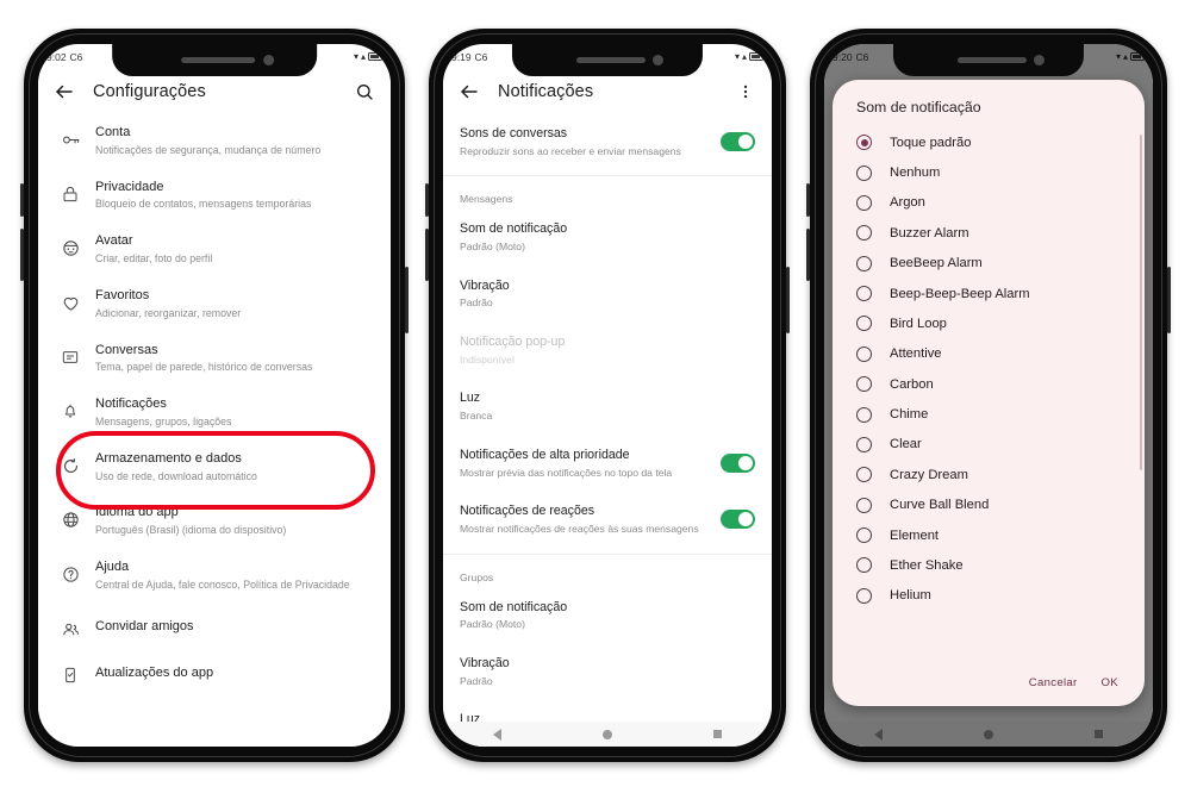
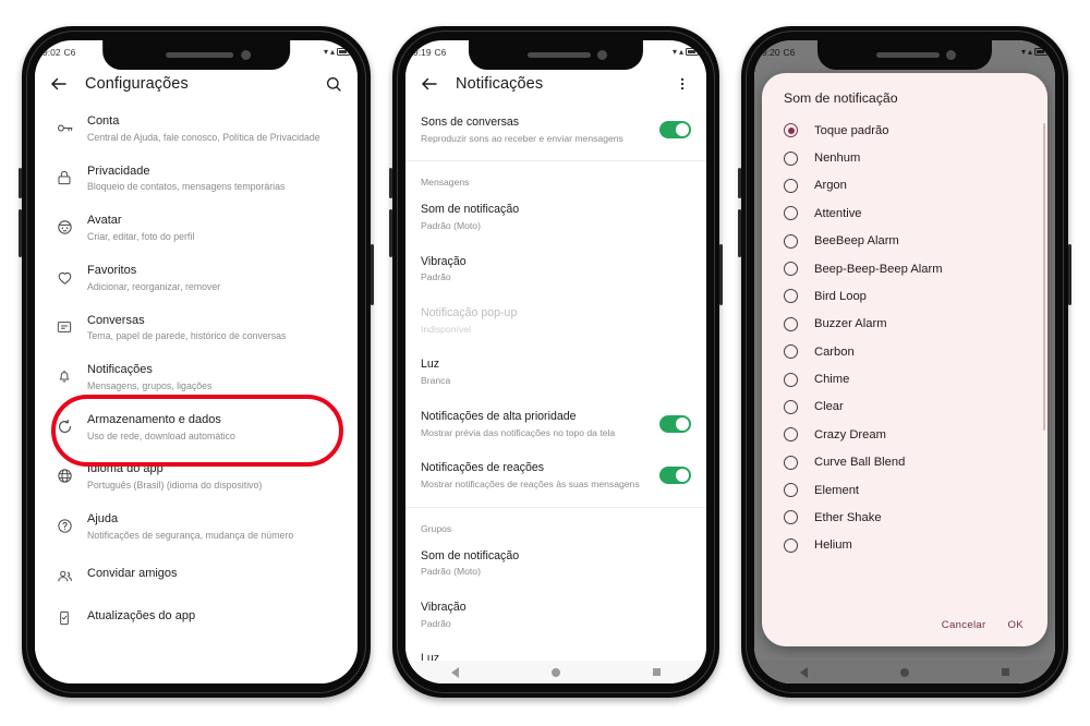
  9:02
  C6
  ▾
  ▴
  Configurações
  Conta
- Notificações de segurança, mudança de número
+ Central de Ajuda, fale conosco, Política de Privacidade
  Privacidade
  Bloqueio de contatos, mensagens temporárias
  Avatar
  Criar, editar, foto do perfil
  Favoritos
  Adicionar, reorganizar, remover
  Conversas
  Tema, papel de parede, histórico de conversas
  Notificações
  Mensagens, grupos, ligações
  Armazenamento e dados
  Uso de rede, download automático
  Idioma do app
  Português (Brasil) (idioma do dispositivo)
  Ajuda
- Central de Ajuda, fale conosco, Política de Privacidade
+ Notificações de segurança, mudança de número
  Convidar amigos
  Atualizações do app
  9:19
  C6
  ▾
  ▴
  Notificações
  Sons de conversas
  Reproduzir sons ao receber e enviar mensagens
  Mensagens
  Som de notificação
  Padrão (Moto)
  Vibração
  Padrão
  Notificação pop-up
  Indisponível
  Luz
  Branca
  Notificações de alta prioridade
  Mostrar prévia das notificações no topo da tela
  Notificações de reações
  Mostrar notificações de reações às suas mensagens
  Grupos
  Som de notificação
  Padrão (Moto)
  Vibração
  Padrão
  Luz
  9:20
  C6
  ▾
  ▴
  Som de notificação
  Toque padrão
  Nenhum
  Argon
- Buzzer Alarm
+ Attentive
  BeeBeep Alarm
  Beep-Beep-Beep Alarm
  Bird Loop
- Attentive
+ Buzzer Alarm
  Carbon
  Chime
  Clear
  Crazy Dream
  Curve Ball Blend
  Element
  Ether Shake
  Helium
  Cancelar
  OK
